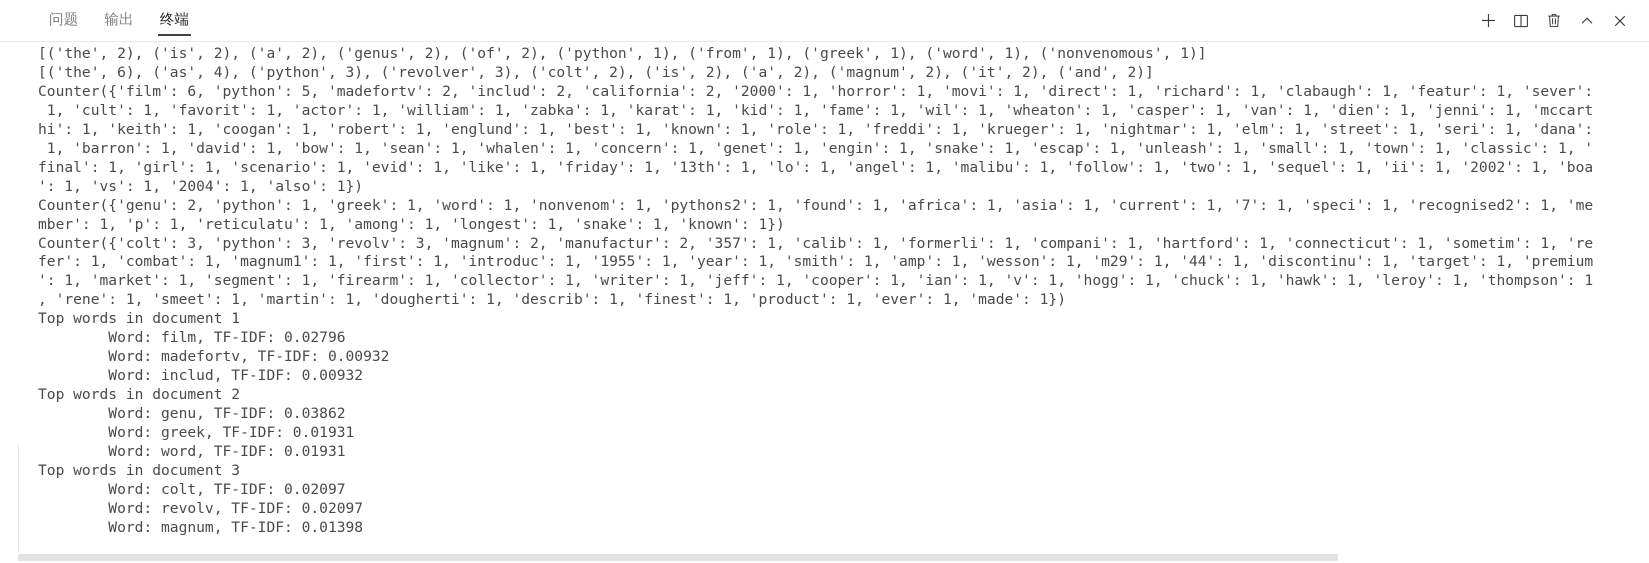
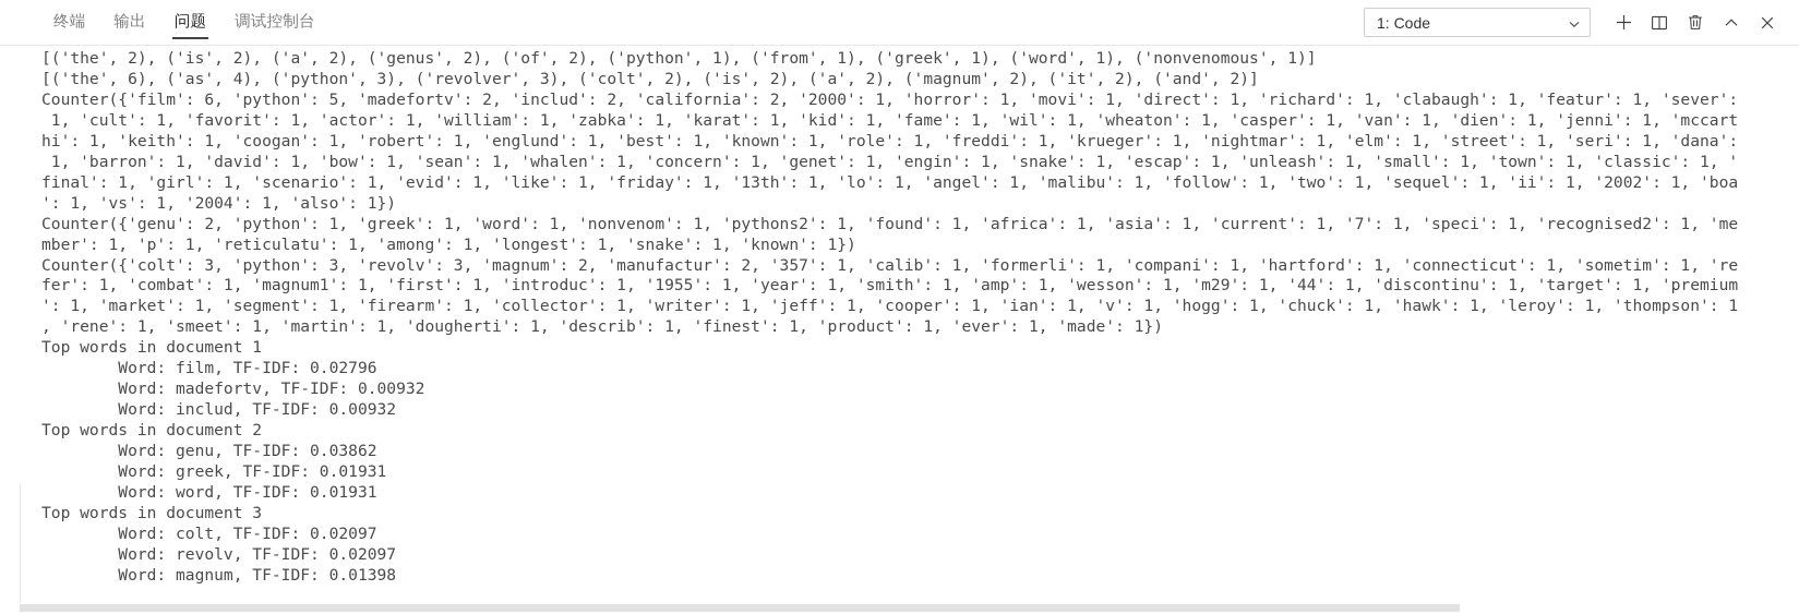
- 问题
+ 终端
  输出
- 终端
+ 问题
+ 调试控制台
+ 1: Code
  [('the', 2), ('is', 2), ('a', 2), ('genus', 2), ('of', 2), ('python', 1), ('from', 1), ('greek', 1), ('word', 1), ('nonvenomous', 1)]
  [('the', 6), ('as', 4), ('python', 3), ('revolver', 3), ('colt', 2), ('is', 2), ('a', 2), ('magnum', 2), ('it', 2), ('and', 2)]
  Counter({'film': 6, 'python': 5, 'madefortv': 2, 'includ': 2, 'california': 2, '2000': 1, 'horror': 1, 'movi': 1, 'direct': 1, 'richard': 1, 'clabaugh': 1, 'featur': 1, 'sever':
  1, 'cult': 1, 'favorit': 1, 'actor': 1, 'william': 1, 'zabka': 1, 'karat': 1, 'kid': 1, 'fame': 1, 'wil': 1, 'wheaton': 1, 'casper': 1, 'van': 1, 'dien': 1, 'jenni': 1, 'mccart
  hi': 1, 'keith': 1, 'coogan': 1, 'robert': 1, 'englund': 1, 'best': 1, 'known': 1, 'role': 1, 'freddi': 1, 'krueger': 1, 'nightmar': 1, 'elm': 1, 'street': 1, 'seri': 1, 'dana':
  1, 'barron': 1, 'david': 1, 'bow': 1, 'sean': 1, 'whalen': 1, 'concern': 1, 'genet': 1, 'engin': 1, 'snake': 1, 'escap': 1, 'unleash': 1, 'small': 1, 'town': 1, 'classic': 1, '
  final': 1, 'girl': 1, 'scenario': 1, 'evid': 1, 'like': 1, 'friday': 1, '13th': 1, 'lo': 1, 'angel': 1, 'malibu': 1, 'follow': 1, 'two': 1, 'sequel': 1, 'ii': 1, '2002': 1, 'boa
  ': 1, 'vs': 1, '2004': 1, 'also': 1})
  Counter({'genu': 2, 'python': 1, 'greek': 1, 'word': 1, 'nonvenom': 1, 'pythons2': 1, 'found': 1, 'africa': 1, 'asia': 1, 'current': 1, '7': 1, 'speci': 1, 'recognised2': 1, 'me
  mber': 1, 'p': 1, 'reticulatu': 1, 'among': 1, 'longest': 1, 'snake': 1, 'known': 1})
  Counter({'colt': 3, 'python': 3, 'revolv': 3, 'magnum': 2, 'manufactur': 2, '357': 1, 'calib': 1, 'formerli': 1, 'compani': 1, 'hartford': 1, 'connecticut': 1, 'sometim': 1, 're
  fer': 1, 'combat': 1, 'magnum1': 1, 'first': 1, 'introduc': 1, '1955': 1, 'year': 1, 'smith': 1, 'amp': 1, 'wesson': 1, 'm29': 1, '44': 1, 'discontinu': 1, 'target': 1, 'premium
  ': 1, 'market': 1, 'segment': 1, 'firearm': 1, 'collector': 1, 'writer': 1, 'jeff': 1, 'cooper': 1, 'ian': 1, 'v': 1, 'hogg': 1, 'chuck': 1, 'hawk': 1, 'leroy': 1, 'thompson': 1
  , 'rene': 1, 'smeet': 1, 'martin': 1, 'dougherti': 1, 'describ': 1, 'finest': 1, 'product': 1, 'ever': 1, 'made': 1})
  Top words in document 1
  Word: film, TF-IDF: 0.02796
  Word: madefortv, TF-IDF: 0.00932
  Word: includ, TF-IDF: 0.00932
  Top words in document 2
  Word: genu, TF-IDF: 0.03862
  Word: greek, TF-IDF: 0.01931
  Word: word, TF-IDF: 0.01931
  Top words in document 3
  Word: colt, TF-IDF: 0.02097
  Word: revolv, TF-IDF: 0.02097
  Word: magnum, TF-IDF: 0.01398
